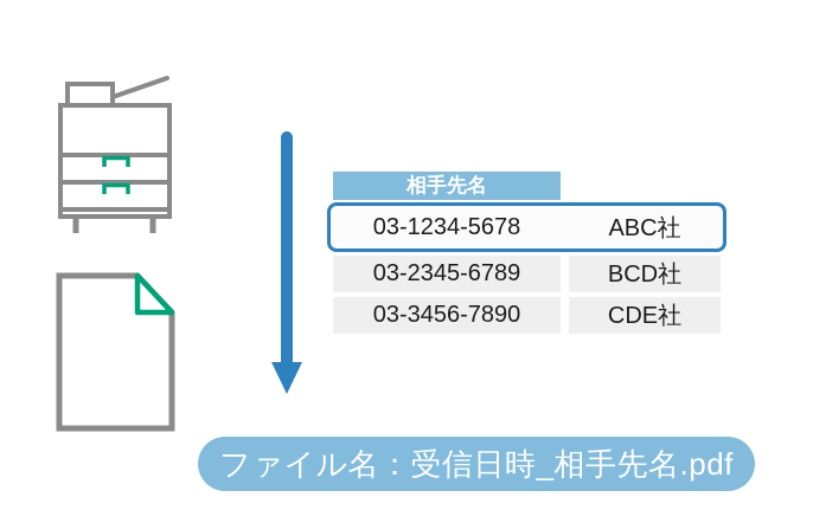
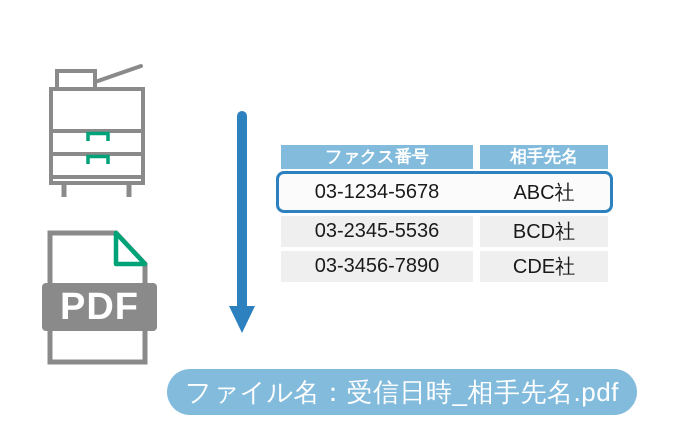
+ PDF
+ ファクス番号
  相手先名
  03-1234-5678
  ABC社
- 03-2345-6789
+ 03-2345-5536
  BCD社
  03-3456-7890
  CDE社
  ファイル名：受信日時_相手先名.pdf
